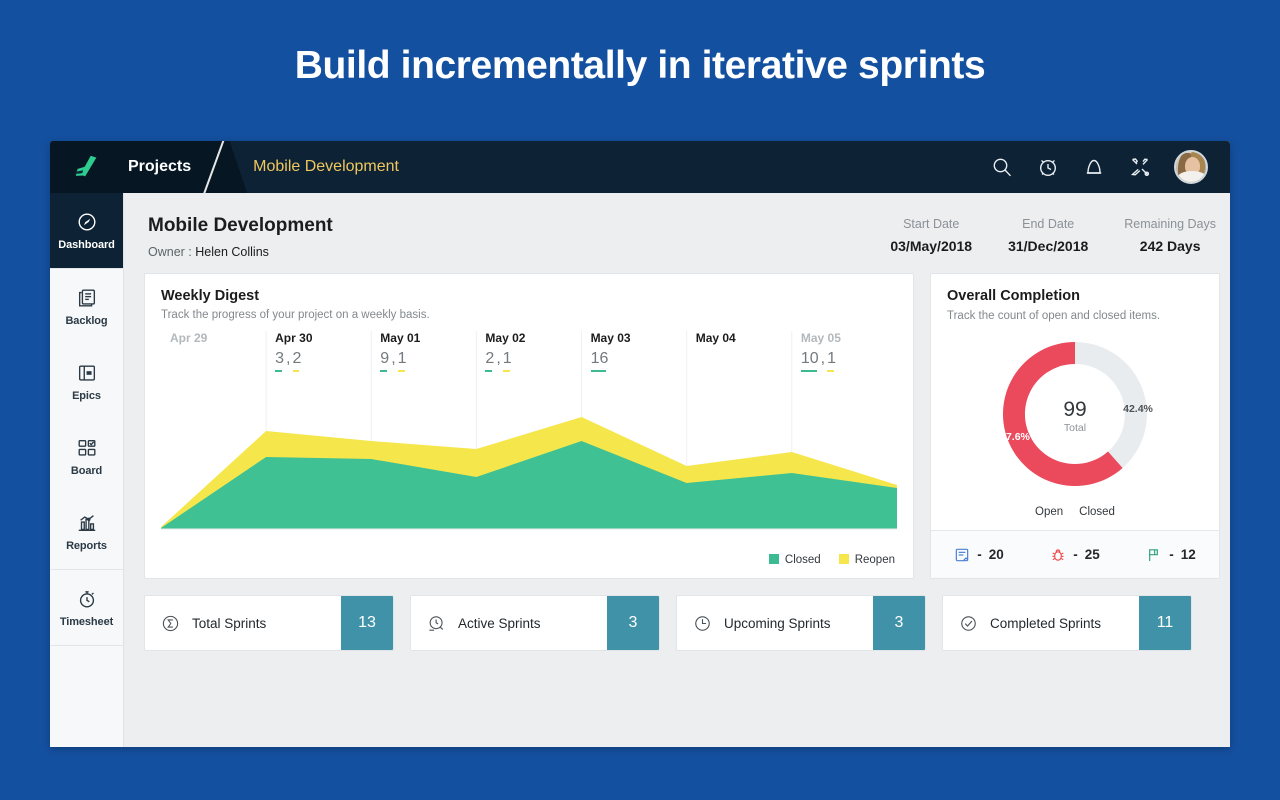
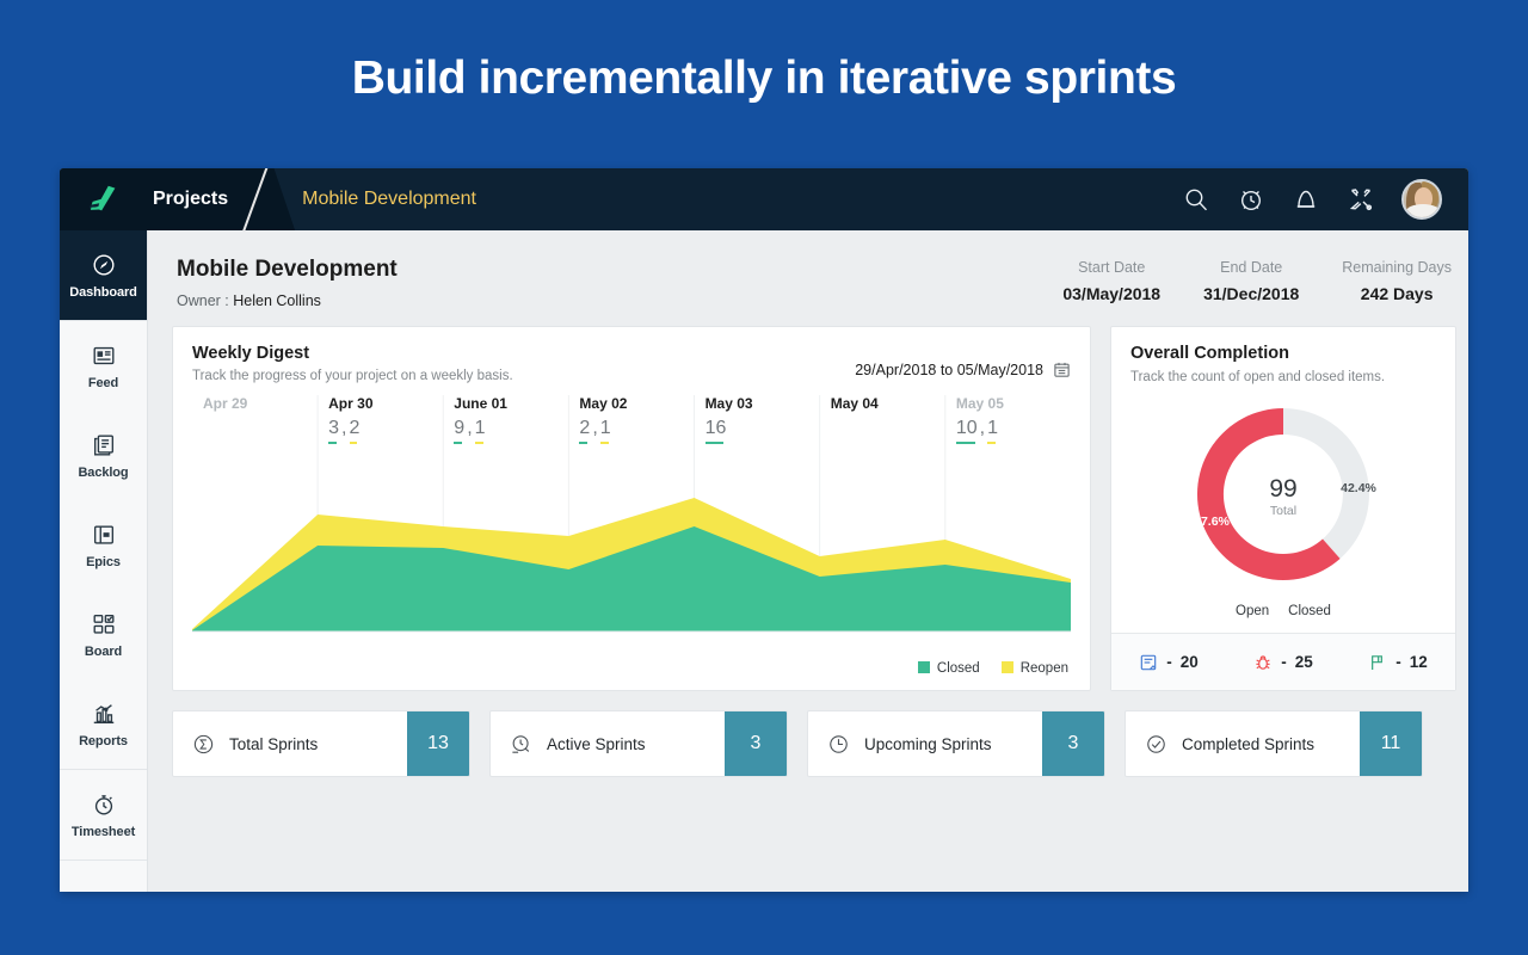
  Build incrementally in iterative sprints
  Projects
  Mobile Development
  Dashboard
+ Feed
  Backlog
  Epics
  Board
  Reports
  Timesheet
  Mobile Development
  Owner : Helen Collins
  Start Date
  03/May/2018
  End Date
  31/Dec/2018
  Remaining Days
  242 Days
  Weekly Digest
  Track the progress of your project on a weekly basis.
+ 29/Apr/2018 to 05/May/2018
  Apr 29
  Apr 30
  3
  ,
  2
- May 01
+ June 01
  9
  ,
  1
  May 02
  2
  ,
  1
  May 03
  16
  May 04
  May 05
  10
  ,
  1
  Closed
  Reopen
  Overall Completion
  Track the count of open and closed items.
  99
  Total
  42.4%
  57.6%
  Open
  Closed
  -
  20
  -
  25
  -
  12
  Total Sprints
  13
  Active Sprints
  3
  Upcoming Sprints
  3
  Completed Sprints
  11
